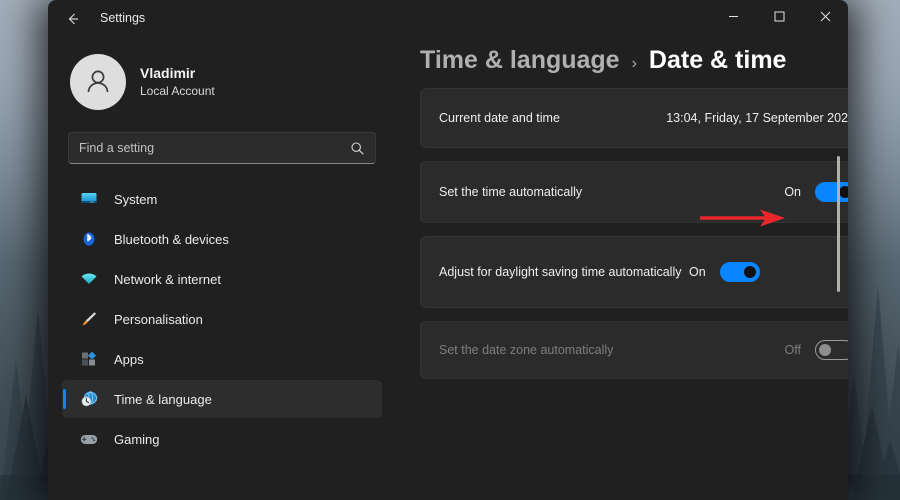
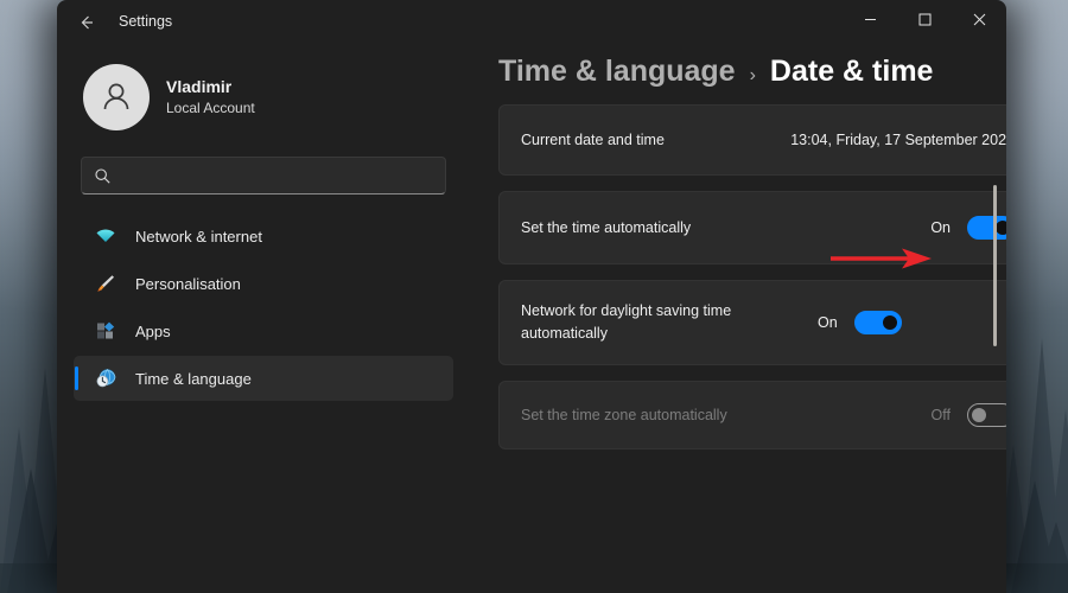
  Settings
  Vladimir
  Local Account
- Find a setting
- System
- Bluetooth & devices
  Network & internet
  Personalisation
  Apps
  Time & language
- Gaming
  Time & language
  ›
  Date & time
  Current date and time
  13:04, Friday, 17 September 202
  Set the time automatically
  On
- Adjust for daylight saving time automatically
+ Network for daylight saving time automatically
  On
- Set the date zone automatically
+ Set the time zone automatically
  Off
